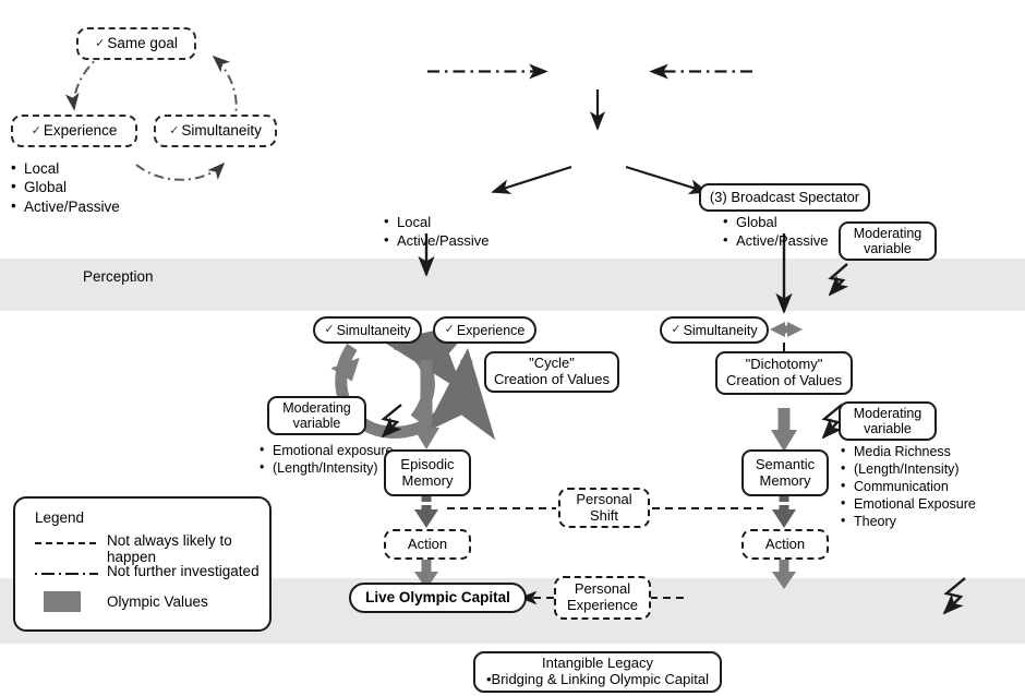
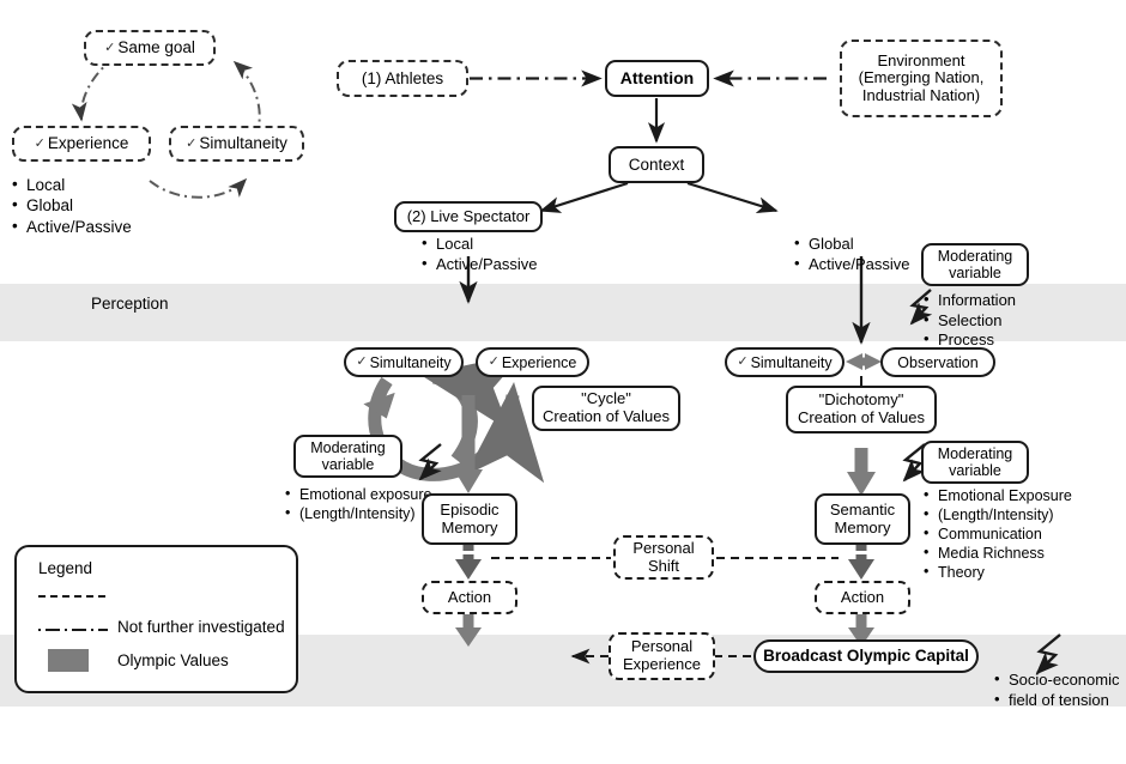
  ✓
  Same goal
  ✓
  Experience
  ✓
  Simultaneity
  Local
  Global
  Active/Passive
+ (1) Athletes
+ Attention
+ Environment
+ (Emerging Nation,
+ Industrial Nation)
+ Context
+ (2) Live Spectator
  Local
  Active/Passive
  ✓
  Simultaneity
  ✓
  Experience
  "Cycle"
  Creation of Values
  Moderating
  variable
  Emotional exposur
  (Length/Intensity)
  Episodic
  Memory
  Action
- Live Olympic Capital
- (3) Broadcast Spectator
  Global
  Active/Passive
  Moderating
  variable
+ Information
+ Selection
+ Process
  ✓
  Simultaneity
+ Observation
  "Dichotomy"
  Creation of Values
  Moderating
  variable
- Media Richness
+ Emotional Exposure
  (Length/Intensity)
  Communication
- Emotional Exposure
+ Media Richness
  Theory
  Semantic
  Memory
  Action
+ Broadcast Olympic Capital
+ Socio-economic
+ field of tension
  Personal
  Shift
  Personal
  Experience
- Intangible Legacy
- •Bridging & Linking Olympic Capital
  Perception
  Legend
- Not always likely to happen
  Not further investigated
  Olympic Values
